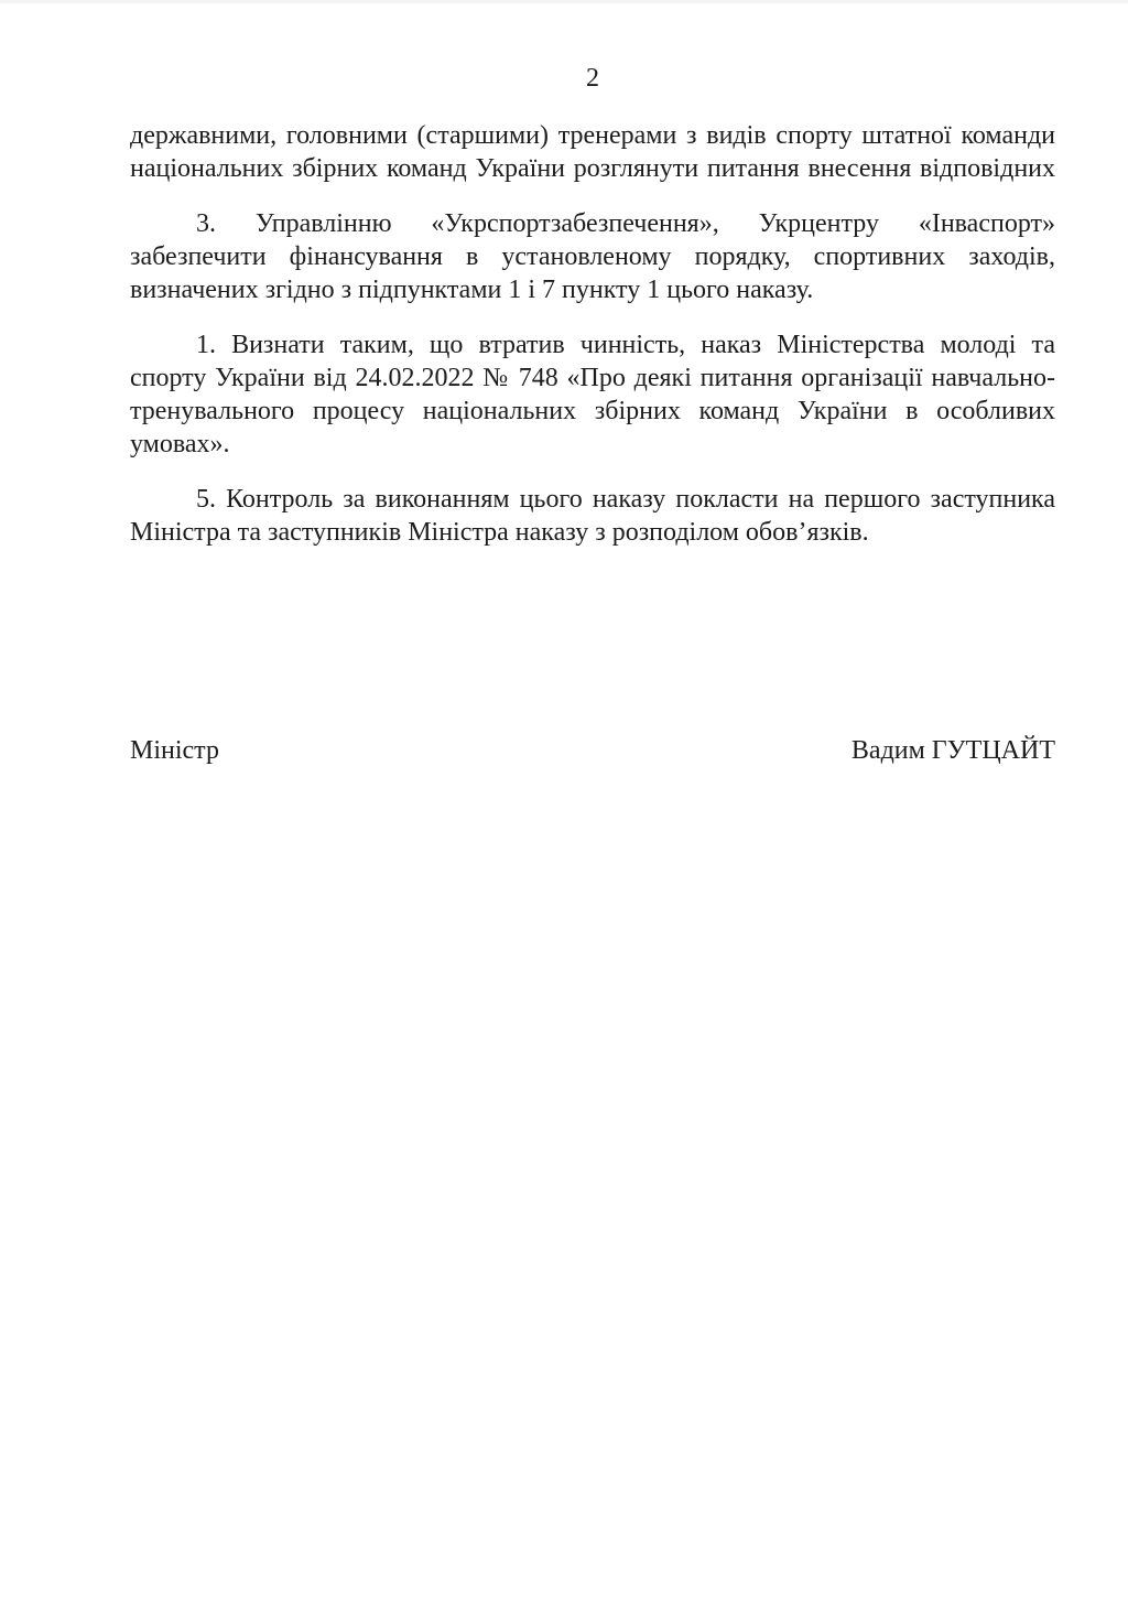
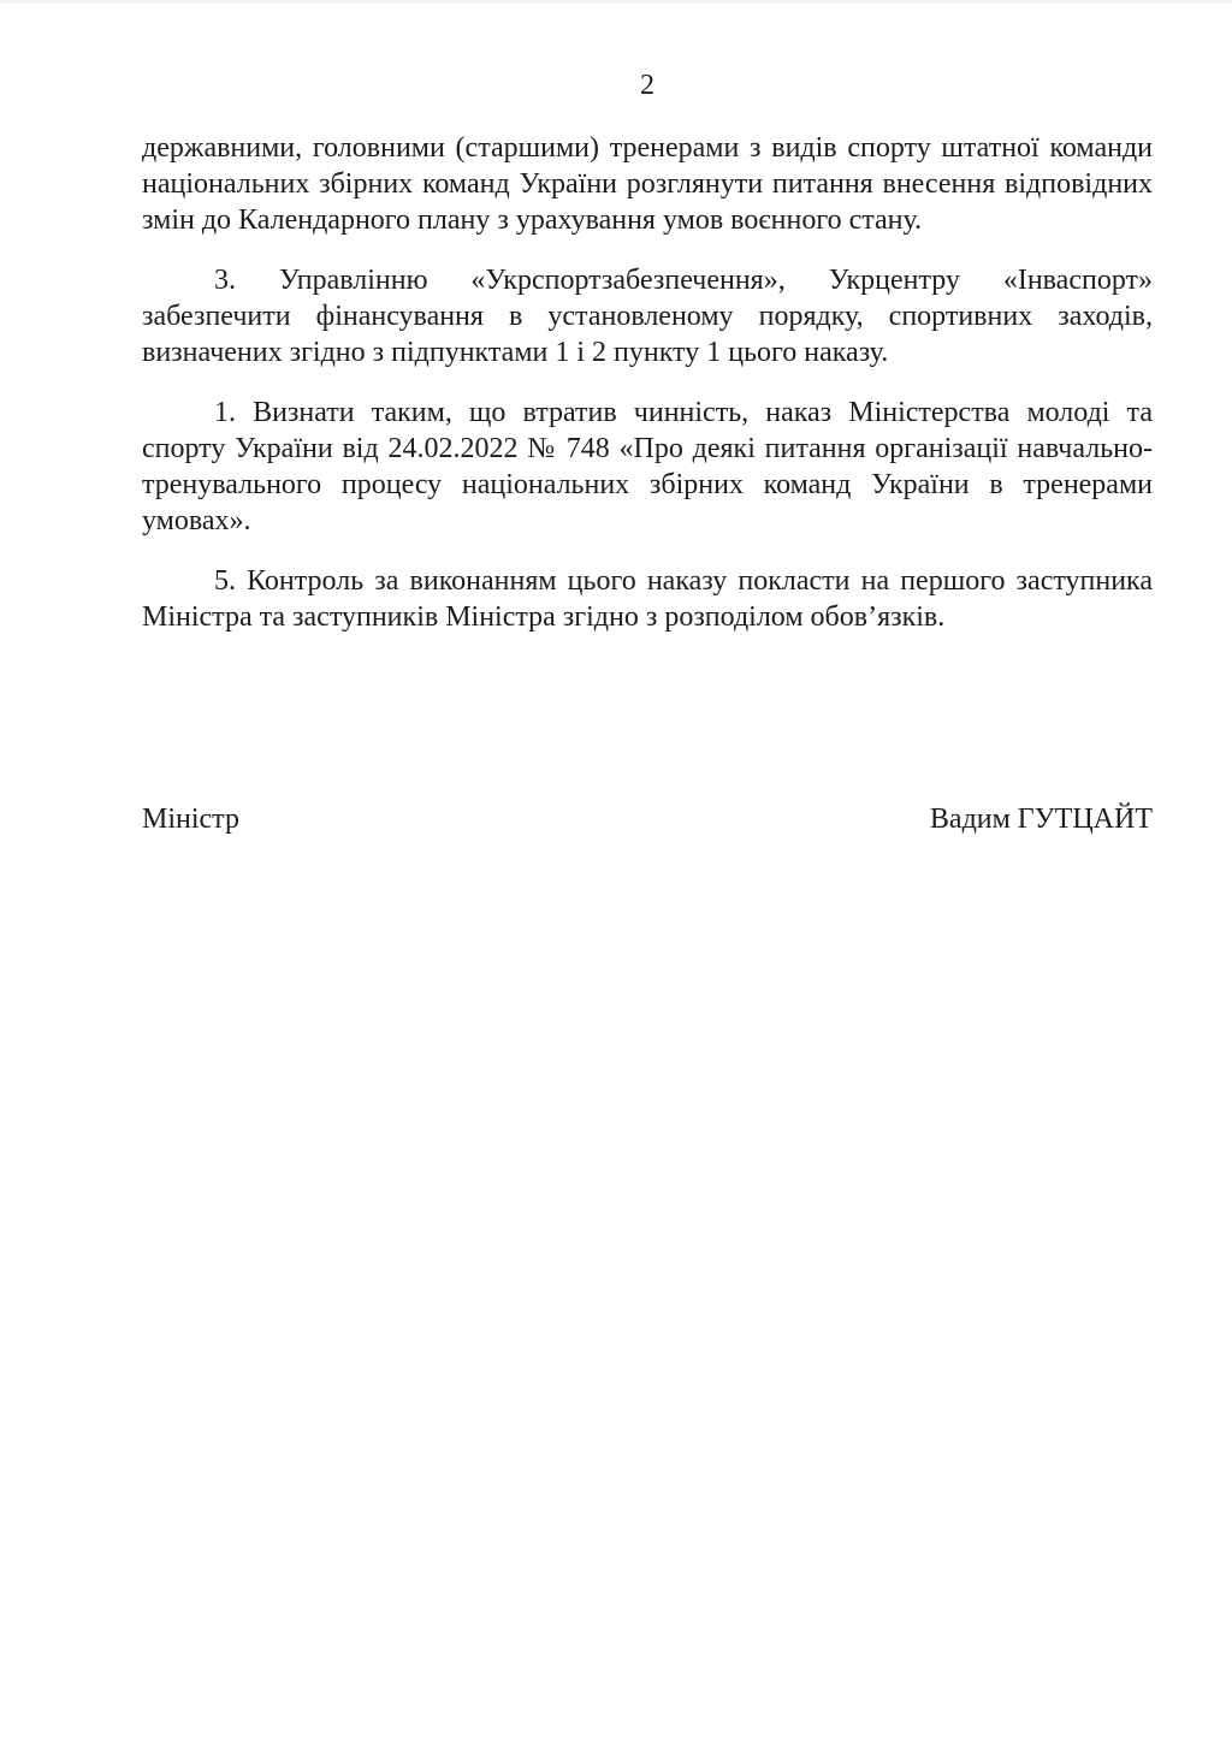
  2
  державними, головними (старшими) тренерами з видів спорту штатної команди
  національних збірних команд України розглянути питання внесення відповідних
+ змін до Календарного плану з урахування умов воєнного стану.
  3. Управлінню «Укрспортзабезпечення», Укрцентру «Інваспорт»
  забезпечити фінансування в установленому порядку, спортивних заходів,
- визначених згідно з підпунктами 1 і 7 пункту 1 цього наказу.
+ визначених згідно з підпунктами 1 і 2 пункту 1 цього наказу.
  1. Визнати таким, що втратив чинність, наказ Міністерства молоді та
  спорту України від 24.02.2022 № 748 «Про деякі питання організації навчально-
- тренувального процесу національних збірних команд України в особливих
+ тренувального процесу національних збірних команд України в тренерами
  умовах».
  5. Контроль за виконанням цього наказу покласти на першого заступника
- Міністра та заступників Міністра наказу з розподілом обов’язків.
+ Міністра та заступників Міністра згідно з розподілом обов’язків.
  Міністр
  Вадим ГУТЦАЙТ
